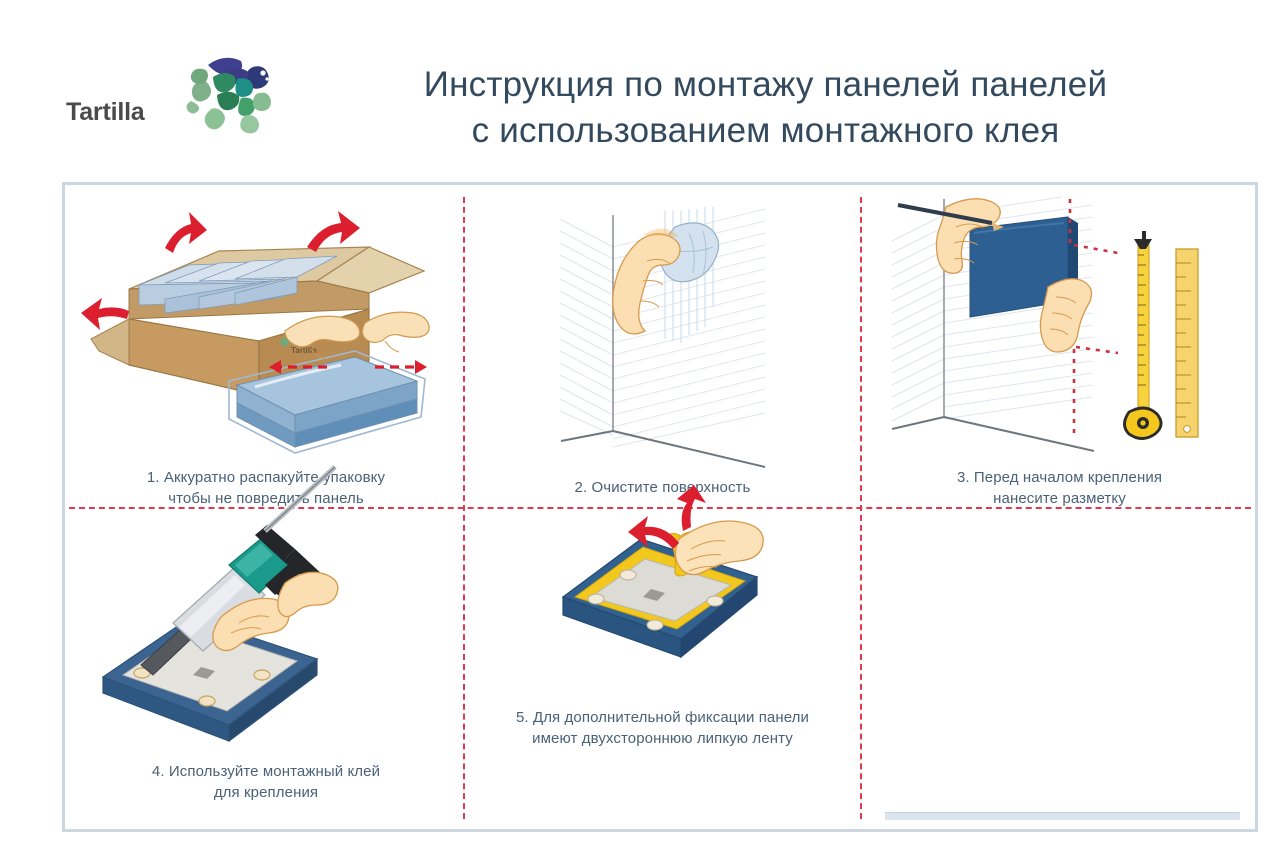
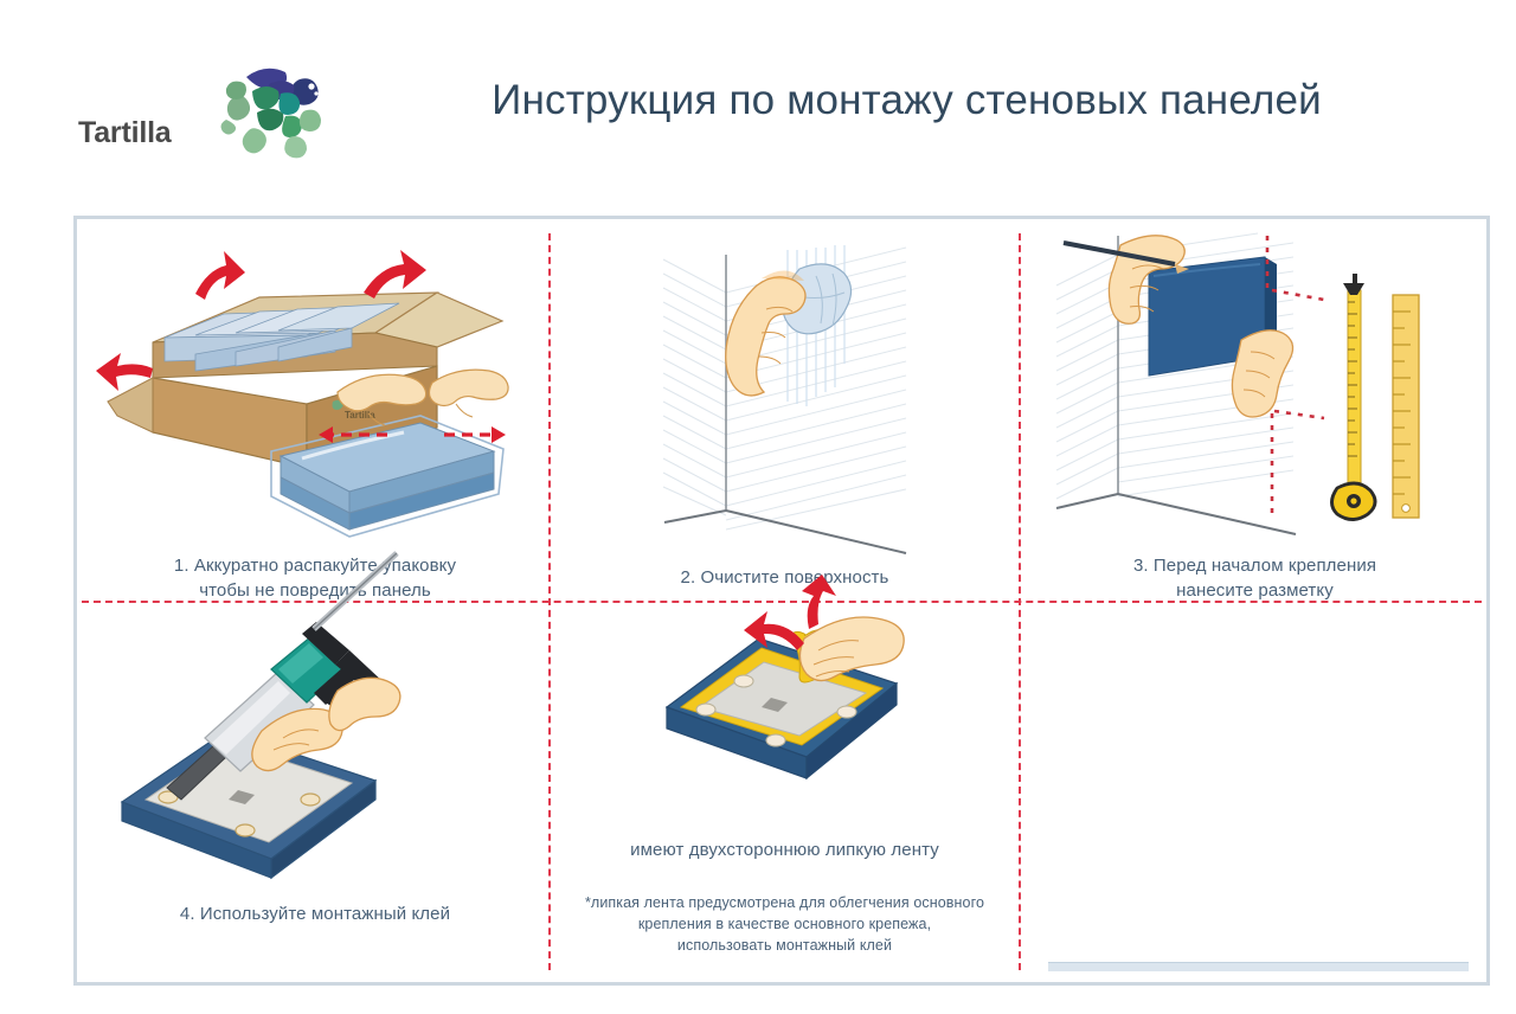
  Tartilla
- Инструкция по монтажу панелей панелей
+ Инструкция по монтажу стеновых панелей
- с использованием монтажного клея
  Tartilla
  1. Аккуратно распакуйтепаковку
  чтобы не повредиь панель
  2. Очистите поврхность
  3. Перед началом крепления
  нанесите разметку
  4. Используйте монтажный клей
- для крепления
- 5. Для дополнительной фиксации панели
  имеют двухстороннюю липкую ленту
+ *липкая лента предусмотрена для облегчения основного
+ крепления в качестве основного крепежа,
+ использовать монтажный клей
